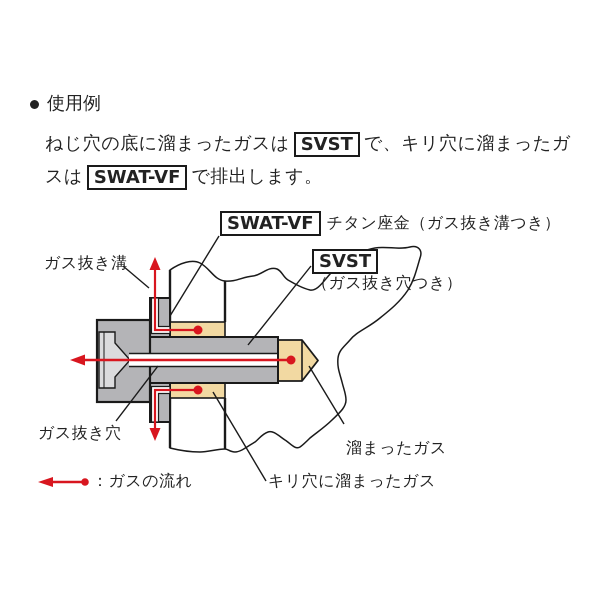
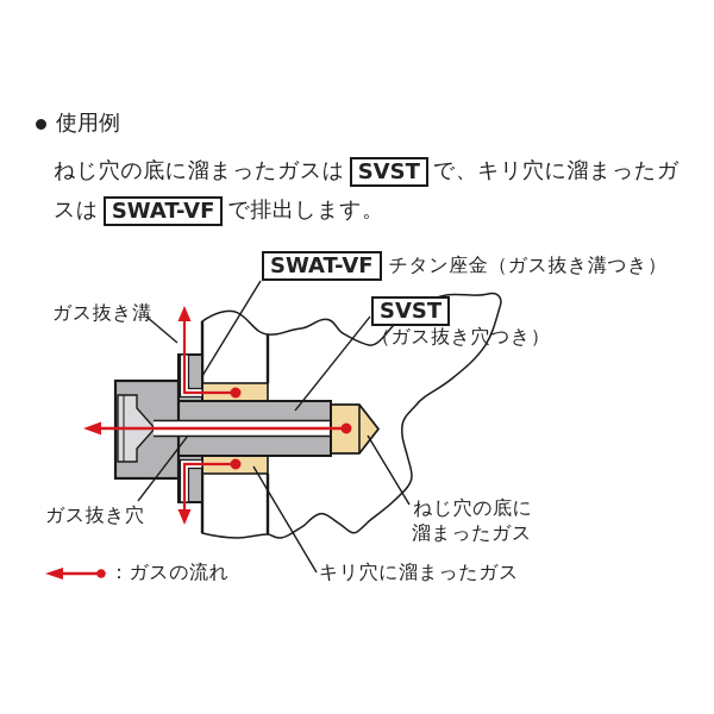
  使用例
  ねじ穴の底に溜まったガスは
  SVST
  で、キリ穴に溜まったガ
  スは
  SWAT-VF
  で排出します。
  SWAT-VF
  チタン座金（ガス抜き溝つき）
  SVST
  （ガス抜き穴つき）
  ガス抜き溝
  ガス抜き穴
+ ねじ穴の底に
  溜まったガス
  キリ穴に溜まったガス
  ：ガスの流れ
